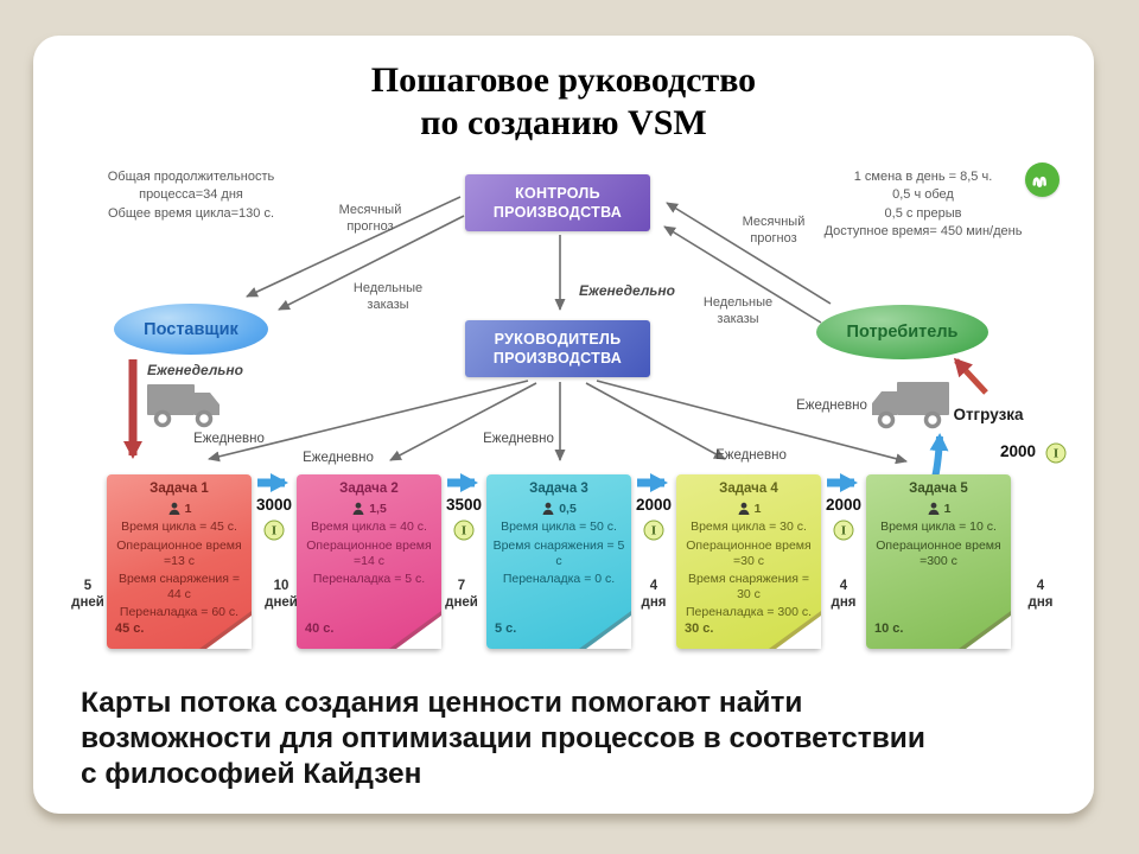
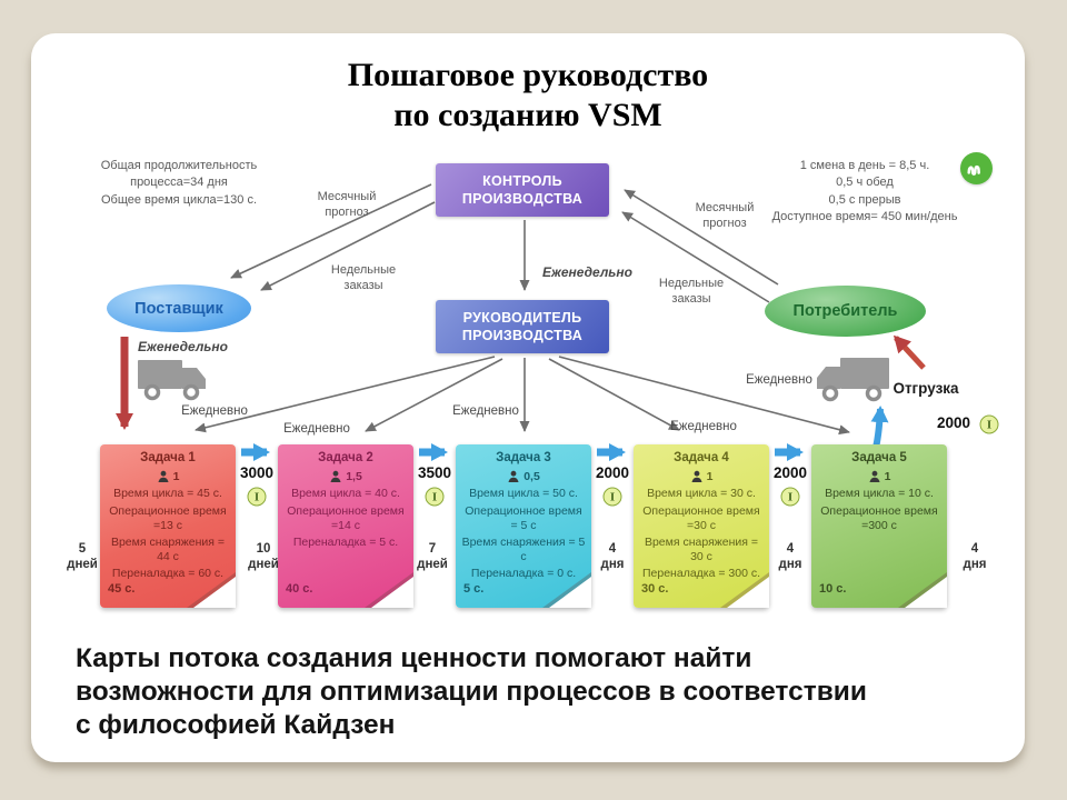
  Пошаговое руководство
  по созданию VSM
  Общая продолжительность
  процесса=34 дня
  Общее время цикла=130 с.
  1 смена в день = 8,5 ч.
  0,5 ч обед
  0,5 с прерыв
  Доступное время= 450 мин/день
  КОНТРОЛЬ
  ПРОИЗВОДСТВА
  РУКОВОДИТЕЛЬ
  ПРОИЗВОДСТВА
  Поставщик
  Потребитель
  Месячный
  прогноз
  Месячный
  прогноз
  Недельные
  заказы
  Недельные
  заказы
  Еженедельно
  Еженедельно
  Ежедневно
  Ежедневно
  Ежедневно
  Ежедневно
  Ежедневно
  Отгрузка
  2000
  I
  Задача 1
  1
  Время цикла = 45 с.
  Операционное время =13 с
  Время снаряжения = 44 с
  Переналадка = 60 с.
  45 с.
  Задача 2
  1,5
  Время цикла = 40 с.
  Операционное время =14 с
  Переналадка = 5 с.
  40 с.
  Задача 3
  0,5
  Время цикла = 50 с.
+ Операционное время = 5 с
  Время снаряжения = 5 с
  Переналадка = 0 с.
  5 с.
  Задача 4
  1
  Время цикла = 30 с.
  Операционное время =30 с
  Время снаряжения = 30 с
  Переналадка = 300 с.
  30 с.
  Задача 5
  1
  Время цикла = 10 с.
  Операционное время =300 с
  10 с.
  5
  дней
  3000
  I
  10
  дней
  3500
  I
  7
  дней
  2000
  I
  4
  дня
  2000
  I
  4
  дня
  4
  дня
  Карты потока создания ценности помогают найти
  возможности для оптимизации процессов в соответствии
  с философией Кайдзен
